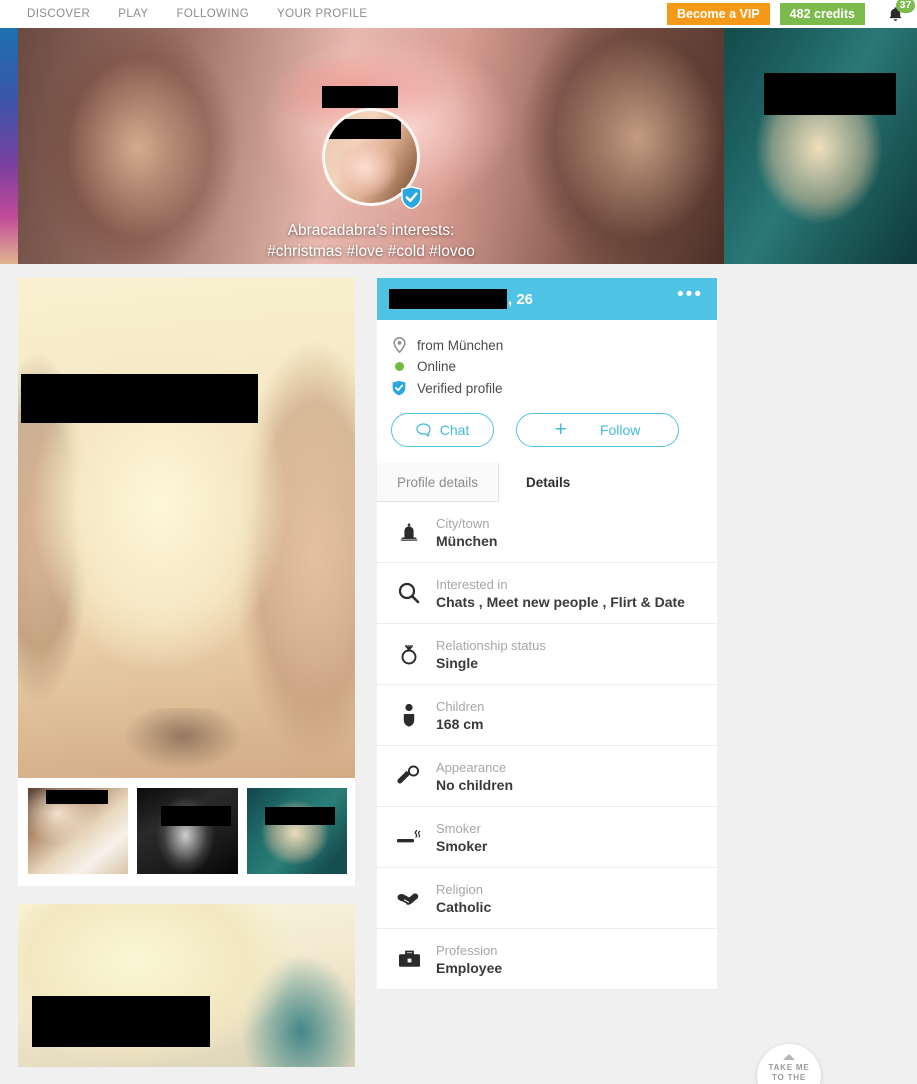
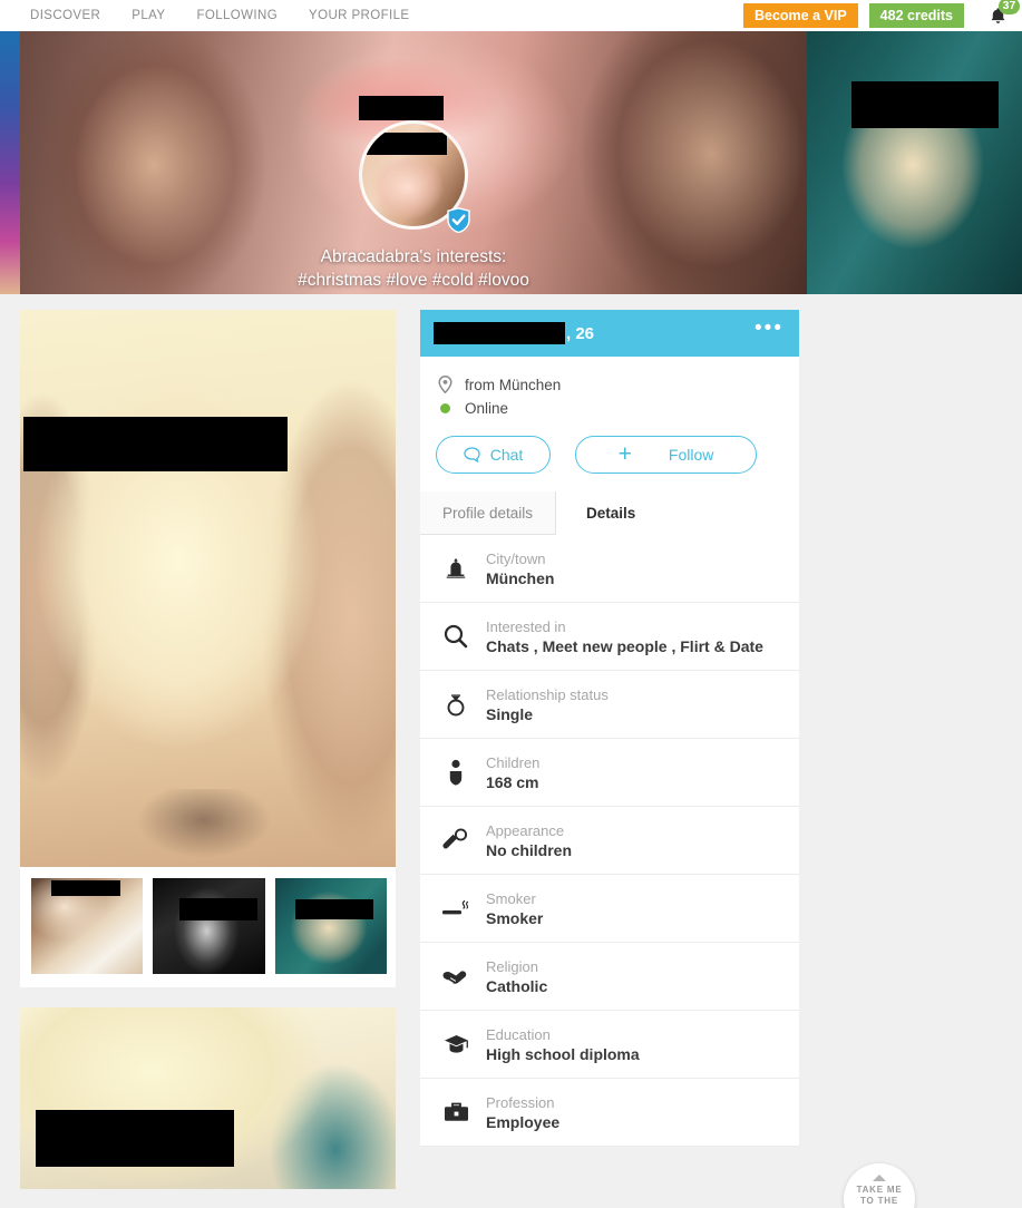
  DISCOVER
  PLAY
  FOLLOWING
  YOUR PROFILE
  Become a VIP
  482 credits
  37
  Abracadabra's interests:
  #christmas #love #cold #lovoo
  , 26
  •••
  from München
  Online
- Verified profile
  Chat
  +
  Follow
  Profile details
  Details
  City/town
  München
  Interested in
  Chats , Meet new people , Flirt & Date
  Relationship status
  Single
  Children
  168 cm
  Appearance
  No children
  Smoker
  Smoker
  Religion
  Catholic
+ Education
+ High school diploma
  Profession
  Employee
  TAKE ME
  TO THE
